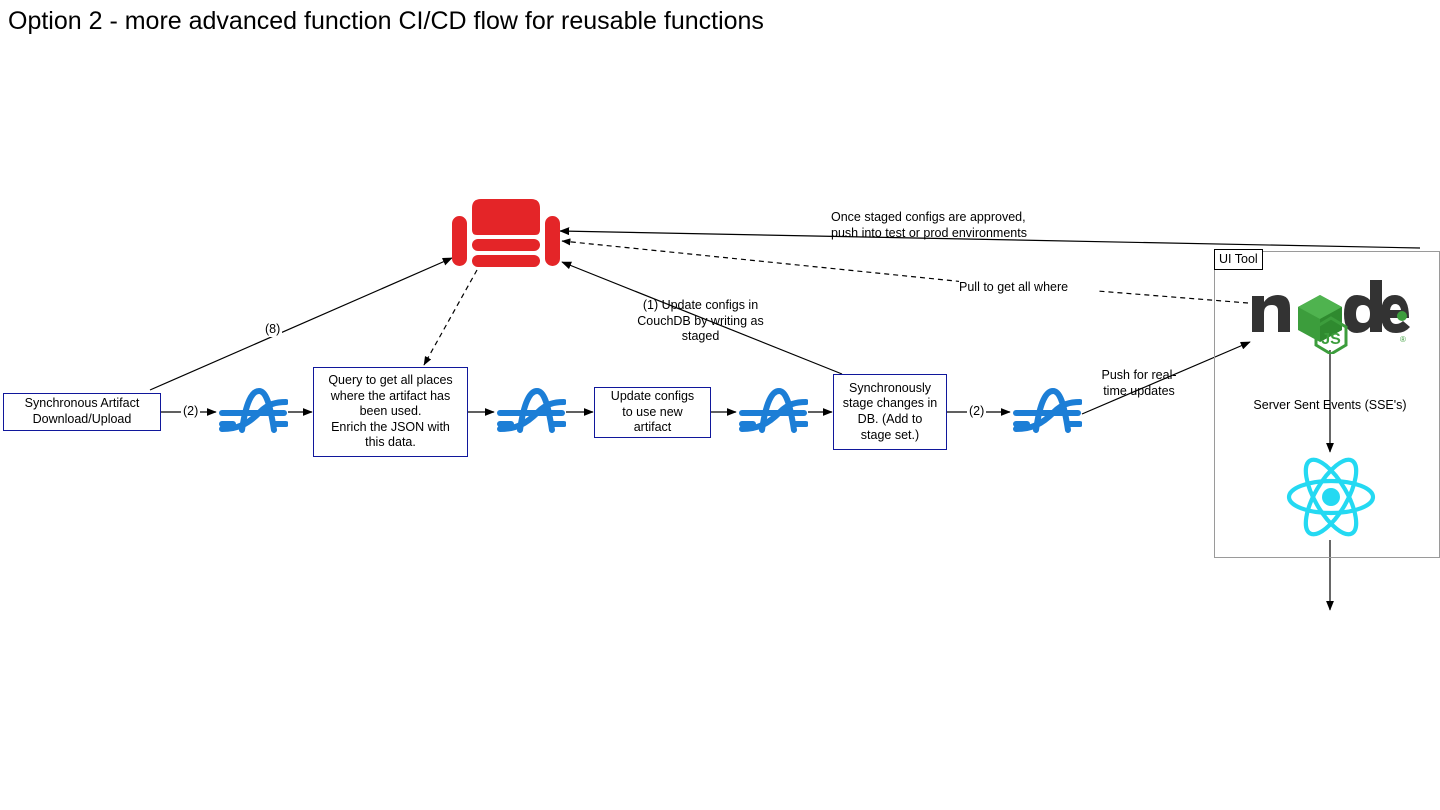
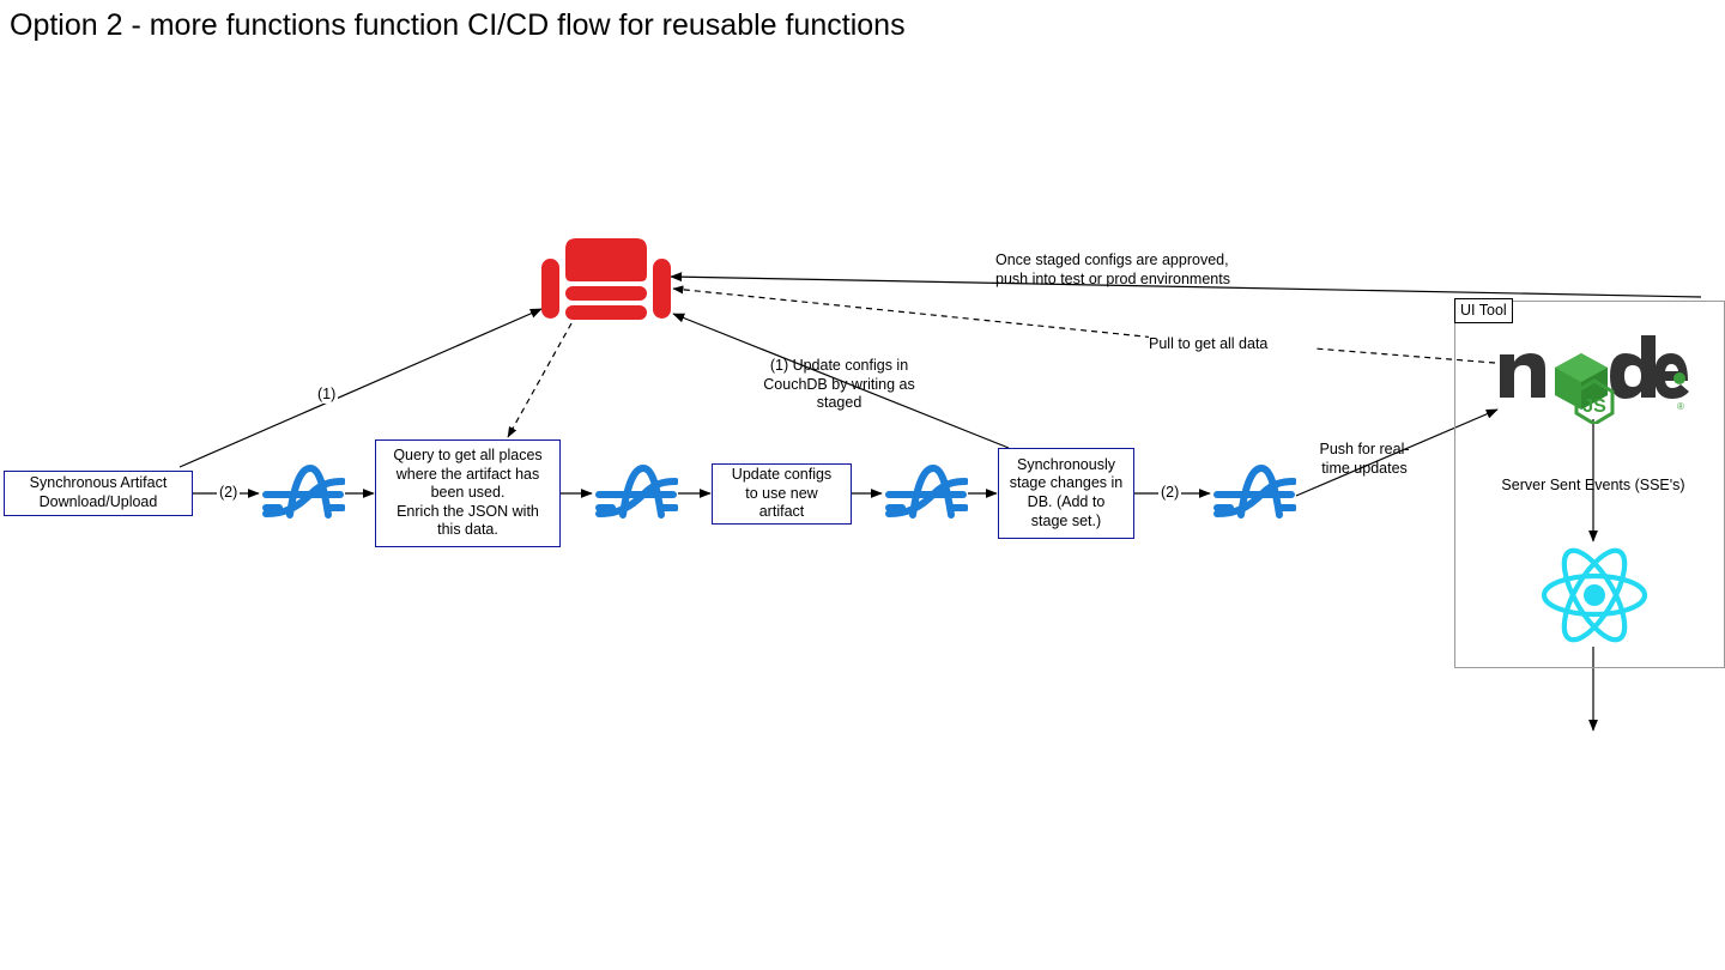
- Option 2 - more advanced function CI/CD flow for reusable functions
+ Option 2 - more functions function CI/CD flow for reusable functions
  Synchronous Artifact
  Download/Upload
  Query to get all places
  where the artifact has
  been used.
  Enrich the JSON with
  this data.
  Update configs
  to use new
  artifact
  Synchronously
  stage changes in
  DB. (Add to
  stage set.)
- (8)
+ (1)
  (2)
  (2)
  Once staged configs are approved,
  push into test or prod environments
- Pull to get all where
+ Pull to get all data
  (1) Update configs in
  CouchDB by writing as
  staged
  Push for real-
  time updates
  UI Tool
  JS
  ®
  Server Sent Events (SSE's)
